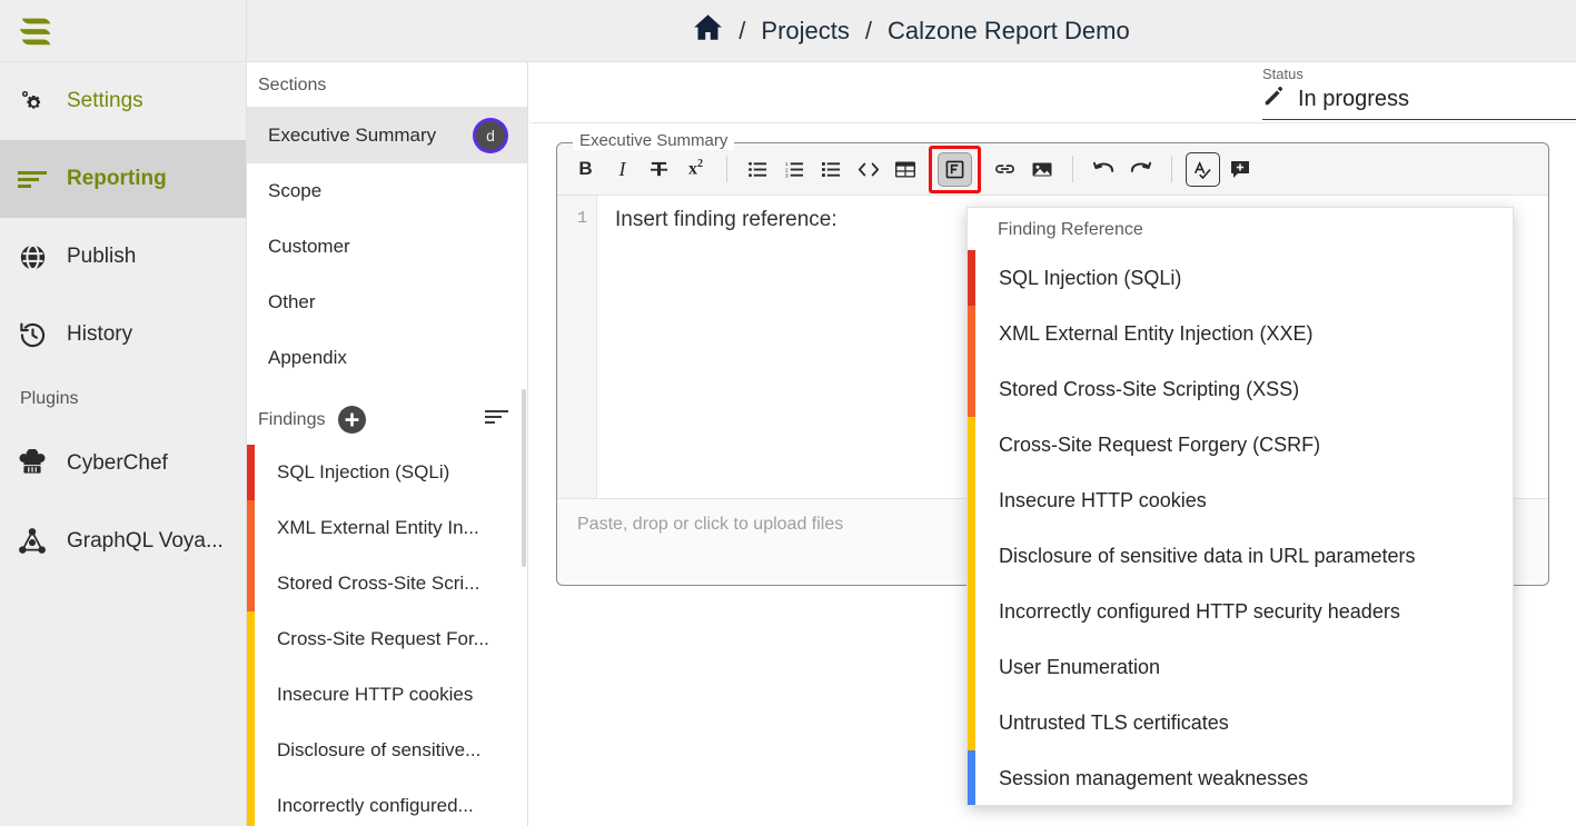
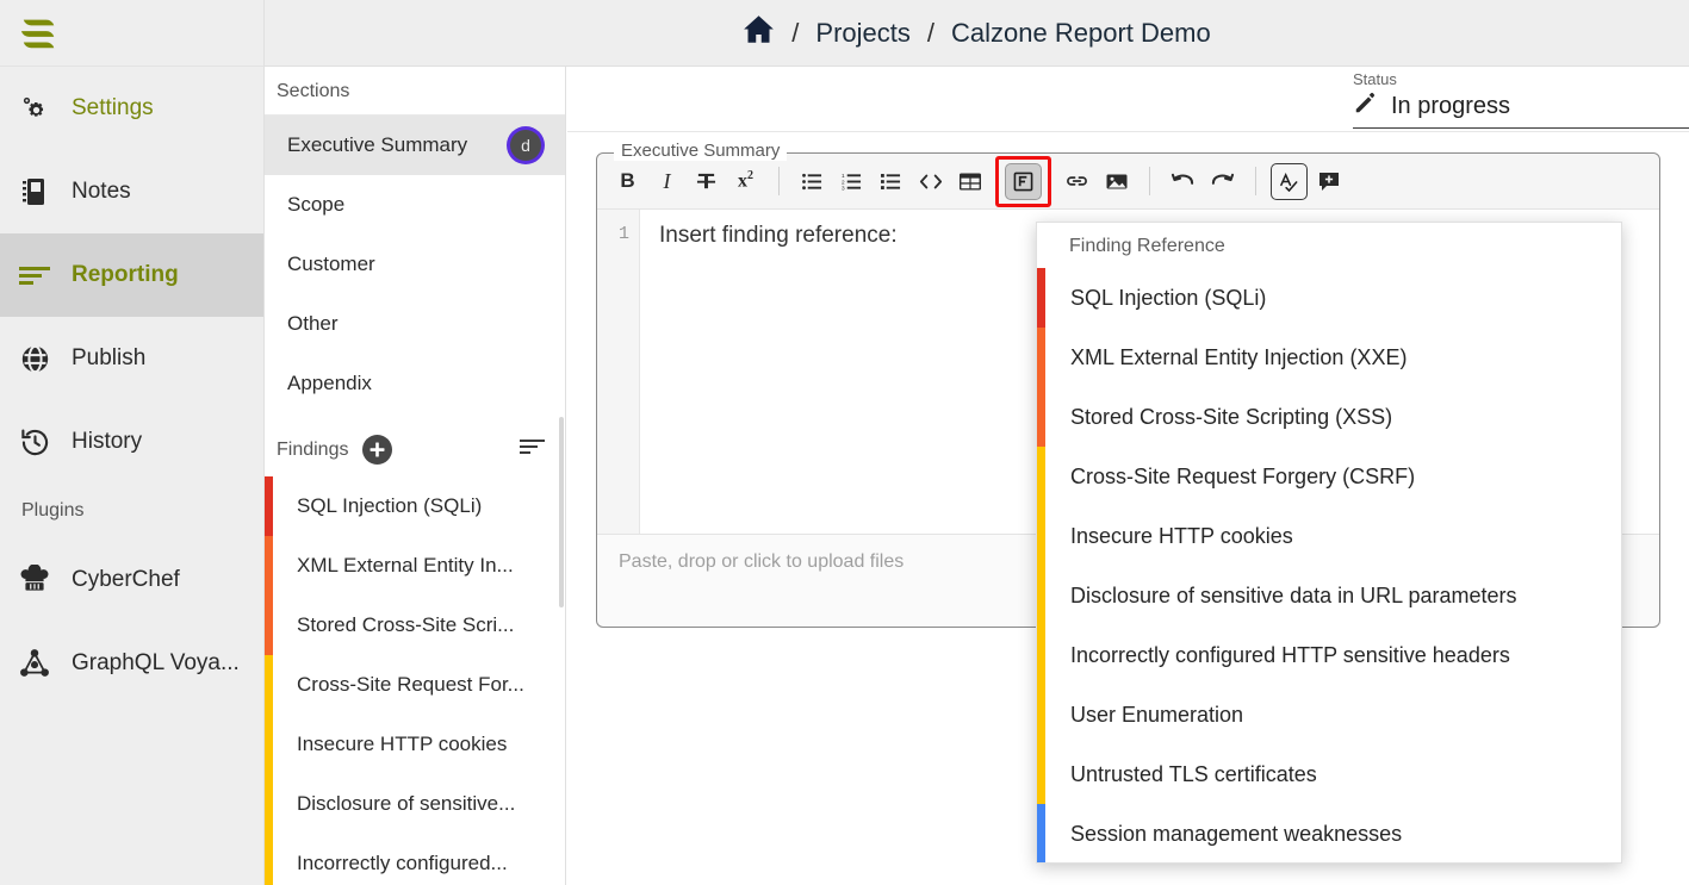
  Settings
+ Notes
  Reporting
  Publish
  History
  Plugins
  CyberChef
  GraphQL Voya...
  /
  Projects
  /
  Calzone Report Demo
  Sections
  Executive Summary
  d
  Scope
  Customer
  Other
  Appendix
  Findings
  SQL Injection (SQLi)
  XML External Entity In...
  Stored Cross-Site Scri...
  Cross-Site Request For...
  Insecure HTTP cookies
  Disclosure of sensitive...
  Incorrectly configured...
  Status
  In progress
  Executive Summary
  B
  I
  x2
  1
  Insert finding reference:
  Paste, drop or click to upload files
  Finding Reference
  SQL Injection (SQLi)
  XML External Entity Injection (XXE)
  Stored Cross-Site Scripting (XSS)
  Cross-Site Request Forgery (CSRF)
  Insecure HTTP cookies
  Disclosure of sensitive data in URL parameters
- Incorrectly configured HTTP security headers
+ Incorrectly configured HTTP sensitive headers
  User Enumeration
  Untrusted TLS certificates
  Session management weaknesses
